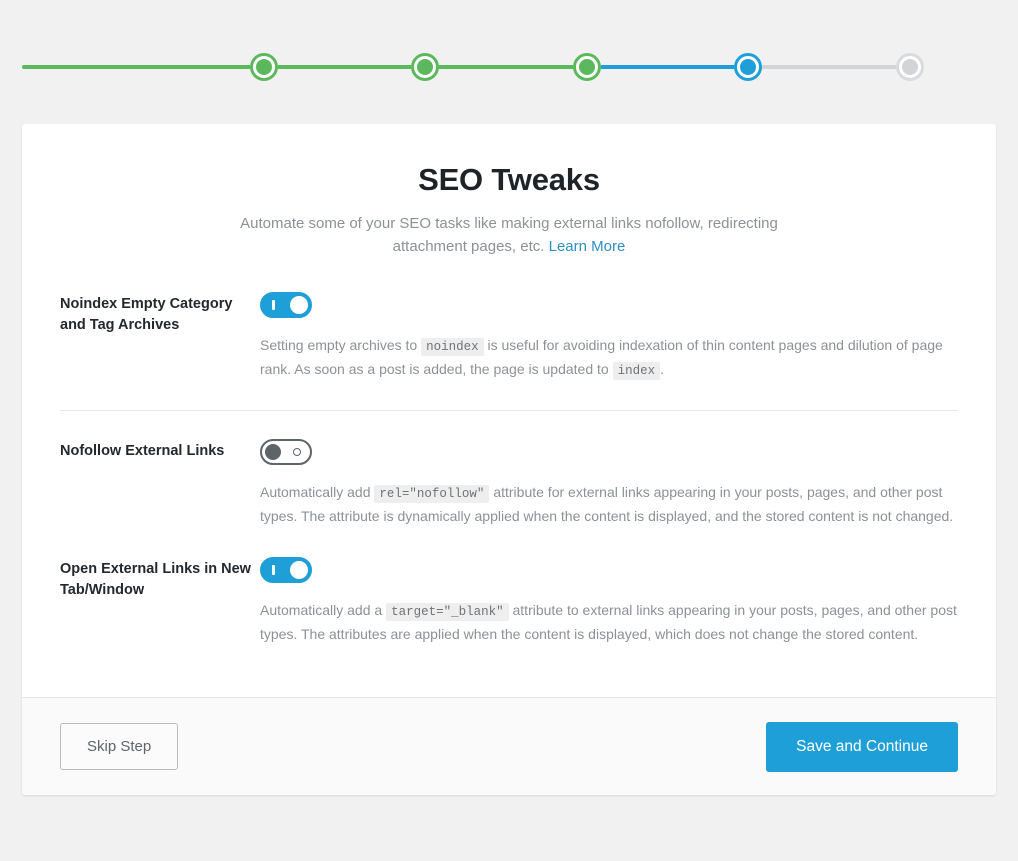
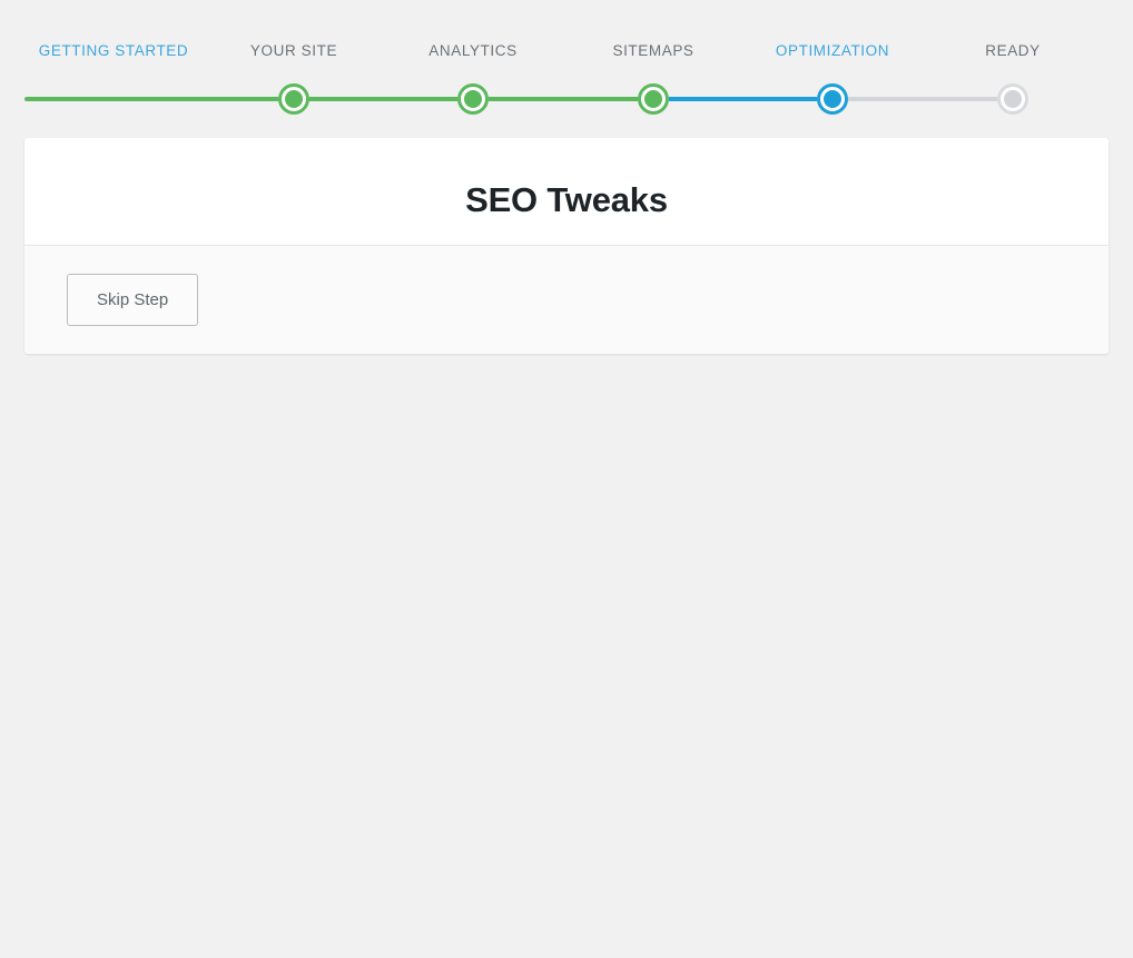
+ GETTING STARTED
+ YOUR SITE
+ ANALYTICS
+ SITEMAPS
+ OPTIMIZATION
+ READY
  SEO Tweaks
- Automate some of your SEO tasks like making external links nofollow, redirecting attachment pages, etc. Learn More
- Noindex Empty Category and Tag Archives
- Setting empty archives to noindex is useful for avoiding indexation of thin content pages and dilution of page rank. As soon as a post is added, the page is updated to index .
- Nofollow External Links
- Automatically add rel="nofollow" attribute for external links appearing in your posts, pages, and other post types. The attribute is dynamically applied when the content is displayed, and the stored content is not changed.
- Open External Links in New Tab/Window
- Automatically add a target="_blank" attribute to external links appearing in your posts, pages, and other post types. The attributes are applied when the content is displayed, which does not change the stored content.
  Skip Step
- Save and Continue
